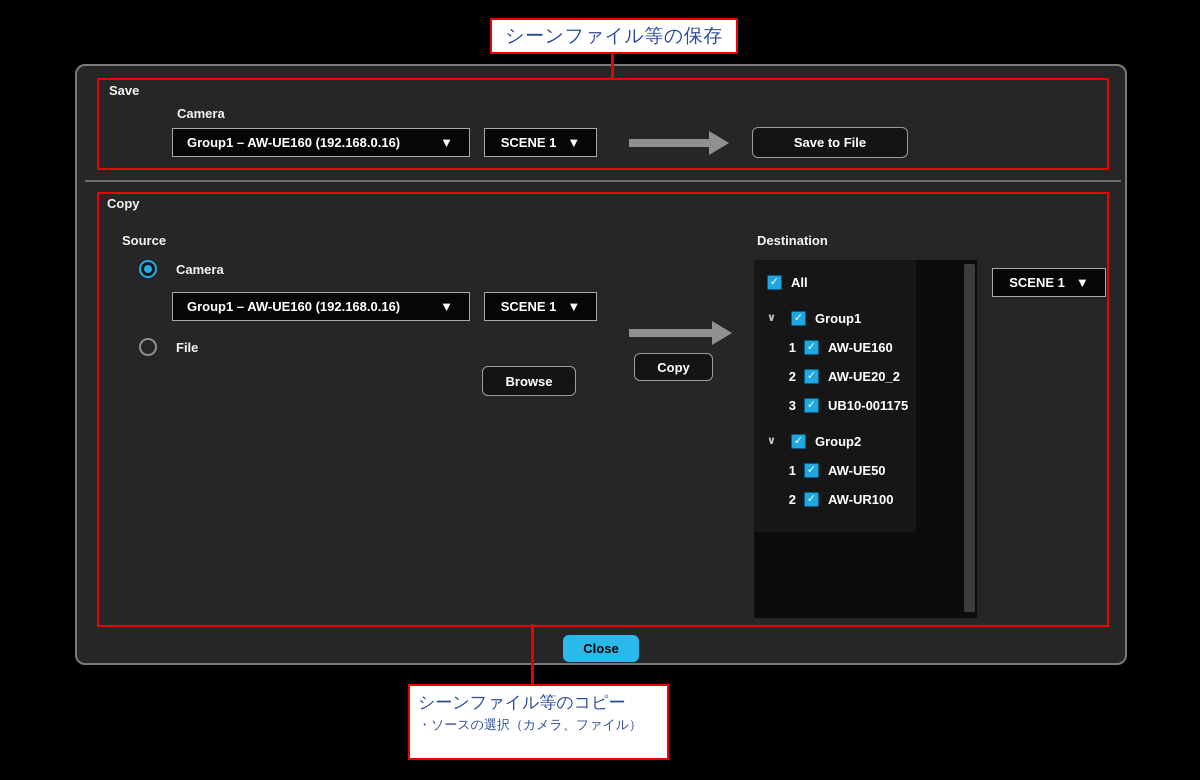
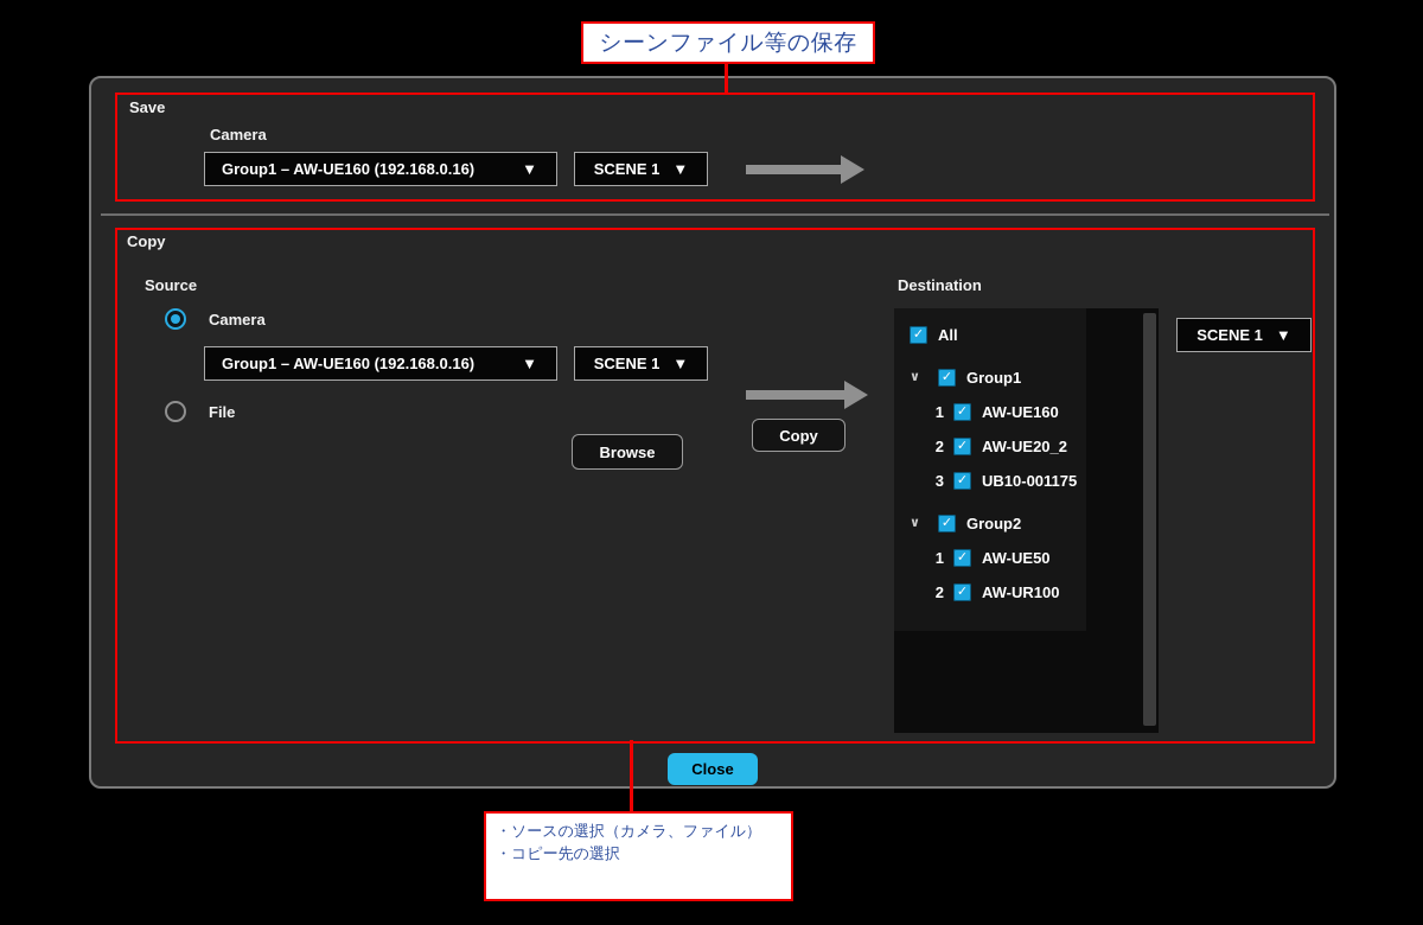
  シーンファイル等の保存
  Save
  Camera
  Group1 – AW-UE160 (192.168.0.16)
  ▼
  SCENE 1
  ▼
- Save to File
  Copy
  Source
  Camera
  Group1 – AW-UE160 (192.168.0.16)
  ▼
  SCENE 1
  ▼
  File
  Browse
  Copy
  Destination
  ✓
  All
  ∨
  ✓
  Group1
  1
  ✓
  AW-UE160
  2
  ✓
  AW-UE20_2
  3
  ✓
  UB10-001175
  ∨
  ✓
  Group2
  1
  ✓
  AW-UE50
  2
  ✓
  AW-UR100
  SCENE 1
  ▼
  Close
- シーンファイル等のコピー
  ・ソースの選択（カメラ、ファイル）
+ ・コピー先の選択
